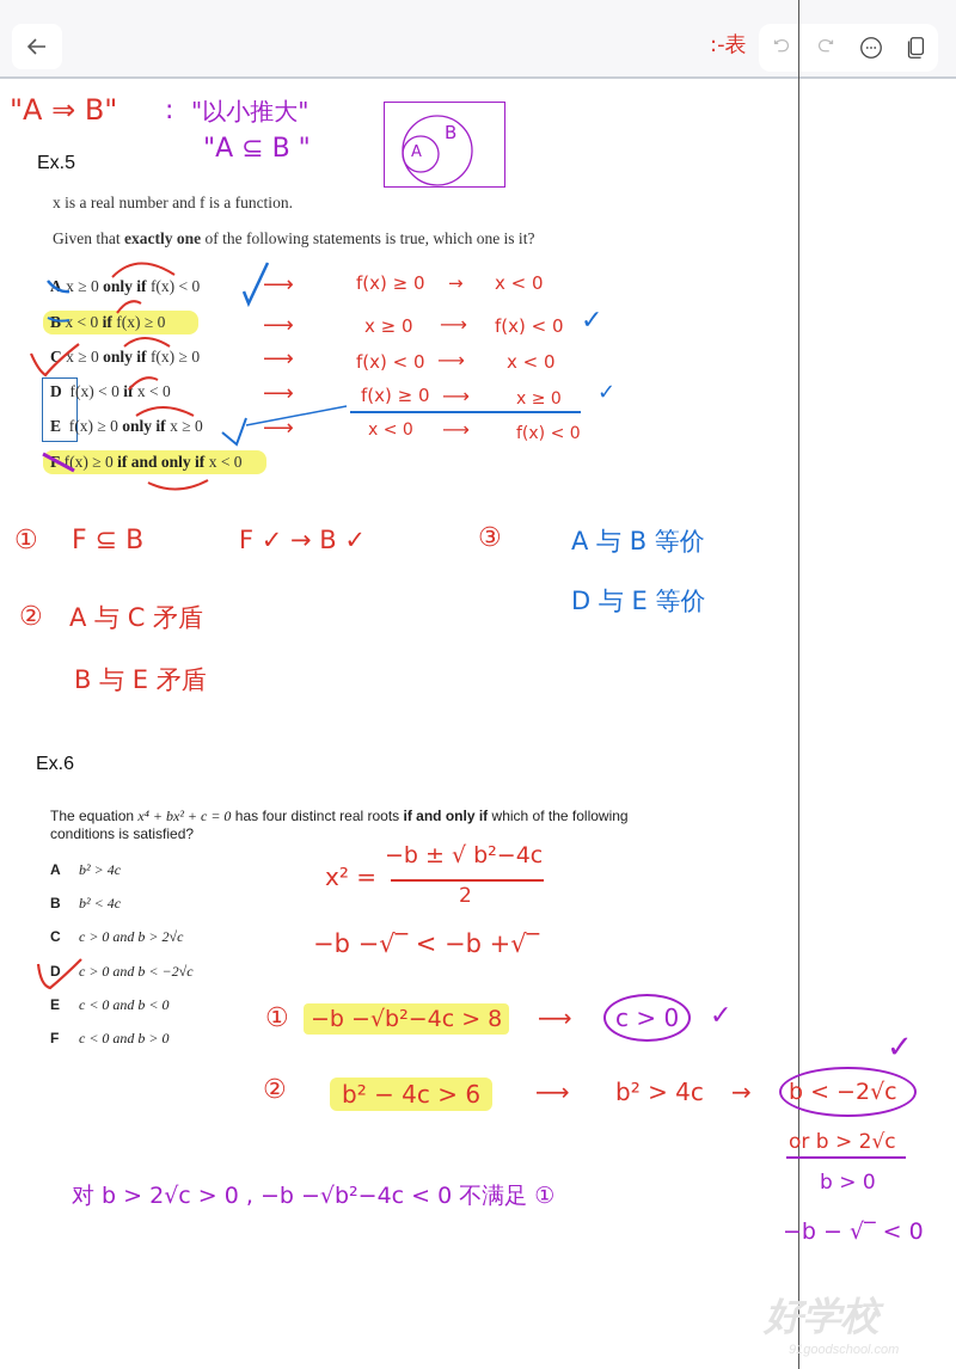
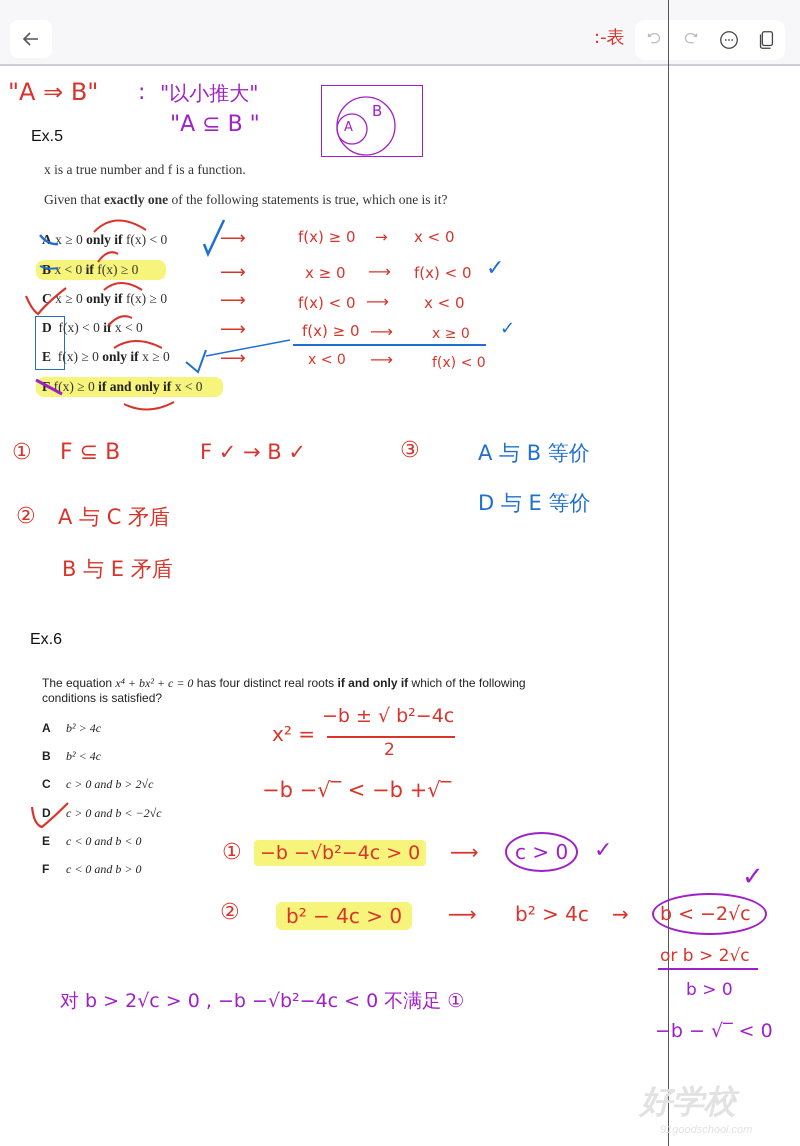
  :-表
  "A ⇒ B"
  :
  "以小推大"
  "A ⊆ B "
  B
  A
  Ex.5
- x is a real number and f is a function.
+ x is a true number and f is a function.
  Given that exactly one of the following statements is true, which one is it?
  A x ≥ 0 only if f(x) < 0
  B x < 0 if f(x) ≥ 0
  C x ≥ 0 only if f(x) ≥ 0
  D f(x) < 0 if x < 0
  E f(x) ≥ 0 only if x ≥ 0
  f(x) ≥ 0 if and only if x < 0
  ⟶
  ⟶
  ⟶
  ⟶
  ⟶
  f(x) ≥ 0
  →
  x < 0
  x ≥ 0
  ⟶
  f(x) < 0
  ✓
  f(x) < 0
  ⟶
  x < 0
  f(x) ≥ 0
  ⟶
  x ≥ 0
  ✓
  x < 0
  ⟶
  f(x) < 0
  ①
  F ⊆ B
  F ✓ → B ✓
  ③
  A 与 B 等价
  D 与 E 等价
  ②
  A 与 C 矛盾
  B 与 E 矛盾
  Ex.6
  The equation x⁴ + bx² + c = 0 has four distinct real roots if and only if which of the following
  conditions is satisfied?
  A b² > 4c
  B b² < 4c
  C c > 0 and b > 2√c
  D c > 0 and b < −2√c
  E c < 0 and b < 0
  F c < 0 and b > 0
  x² =
  −b ± √ b²−4c
  2
  −b −√‾ < −b +√‾
  ①
- −b −√b²−4c > 8
+ −b −√b²−4c > 0
  ⟶
  c > 0
  ✓
  ②
- b² − 4c > 6
+ b² − 4c > 0
  ⟶
  b² > 4c
  →
  b < −2√c
  ✓
  or b > 2√c
  b > 0
  −b − √‾ < 0
  对 b > 2√c > 0 , −b −√b²−4c < 0 不满足 ①
  好学校
  91goodschool.com
